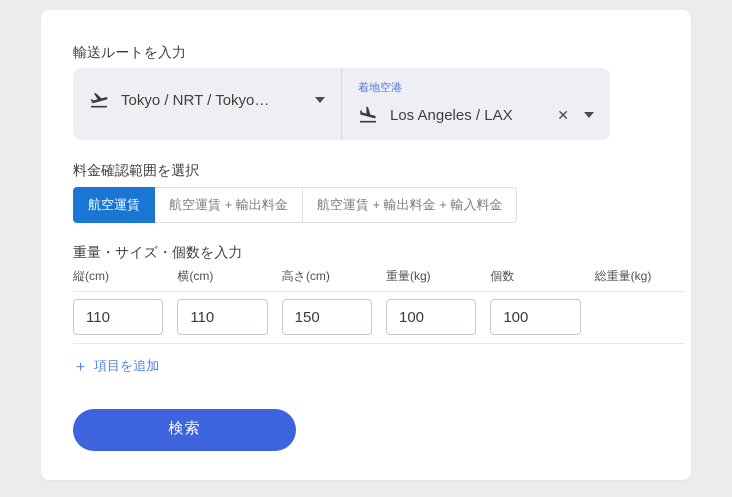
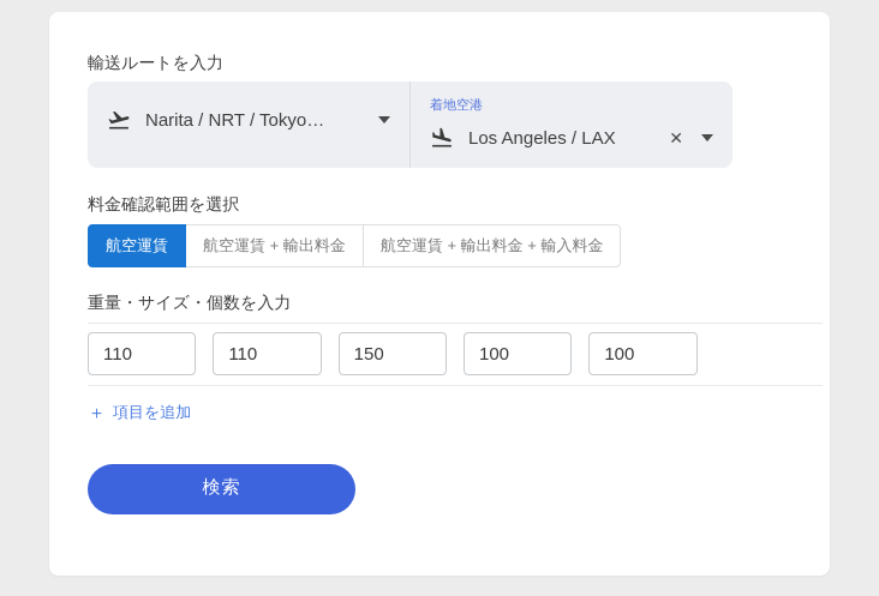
  輸送ルートを入力
- Tokyo / NRT / Tokyo…
+ Narita / NRT / Tokyo…
  着地空港
  Los Angeles / LAX
  ✕
  料金確認範囲を選択
  航空運賃
  航空運賃 + 輸出料金
  航空運賃 + 輸出料金 + 輸入料金
  重量・サイズ・個数を入力
- 縦(cm)
- 横(cm)
- 高さ(cm)
- 重量(kg)
- 個数
- 総重量(kg)
  110
  110
  150
  100
  100
  ＋
  項目を追加
  検索
